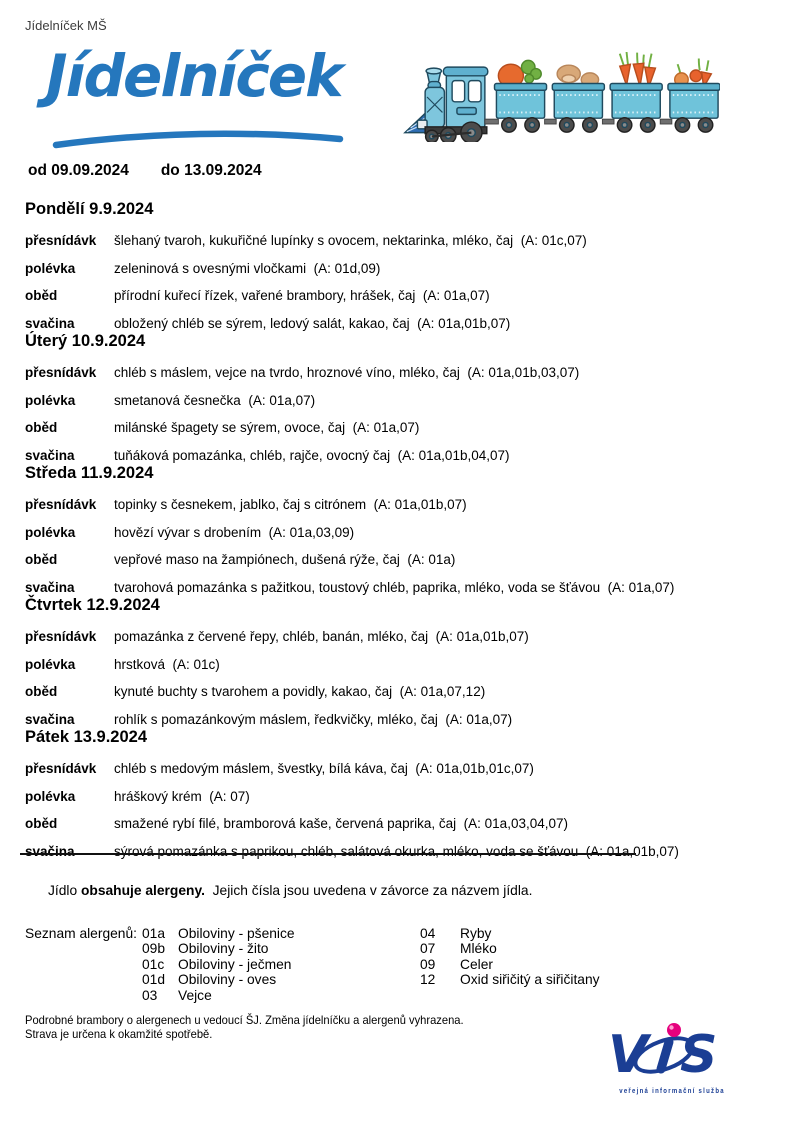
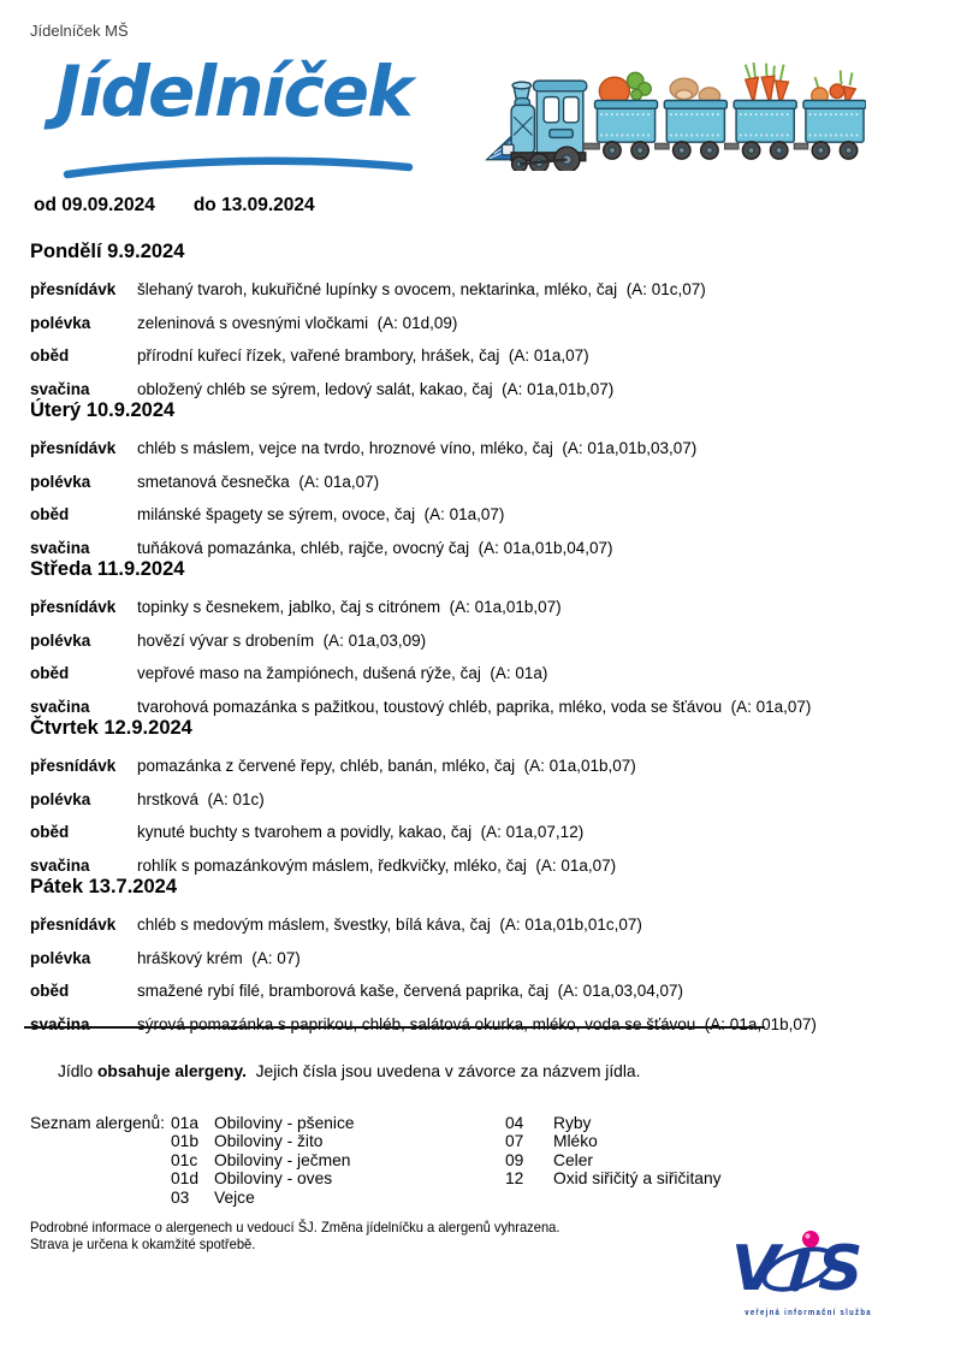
  Jídelníček MŠ
  Jídelníček
  od 09.09.2024 do 13.09.2024
  Pondělí 9.9.2024
  přesnídávk
  šlehaný tvaroh, kukuřičné lupínky s ovocem, nektarinka, mléko, čaj (A: 01c,07)
  polévka
  zeleninová s ovesnými vločkami (A: 01d,09)
  oběd
  přírodní kuřecí řízek, vařené brambory, hrášek, čaj (A: 01a,07)
  svačina
  obložený chléb se sýrem, ledový salát, kakao, čaj (A: 01a,01b,07)
  Úterý 10.9.2024
  přesnídávk
  chléb s máslem, vejce na tvrdo, hroznové víno, mléko, čaj (A: 01a,01b,03,07)
  polévka
  smetanová česnečka (A: 01a,07)
  oběd
  milánské špagety se sýrem, ovoce, čaj (A: 01a,07)
  svačina
  tuňáková pomazánka, chléb, rajče, ovocný čaj (A: 01a,01b,04,07)
  Středa 11.9.2024
  přesnídávk
  topinky s česnekem, jablko, čaj s citrónem (A: 01a,01b,07)
  polévka
  hovězí vývar s drobením (A: 01a,03,09)
  oběd
  vepřové maso na žampiónech, dušená rýže, čaj (A: 01a)
  svačina
  tvarohová pomazánka s pažitkou, toustový chléb, paprika, mléko, voda se šťávou (A: 01a,07)
  Čtvrtek 12.9.2024
  přesnídávk
  pomazánka z červené řepy, chléb, banán, mléko, čaj (A: 01a,01b,07)
  polévka
  hrstková (A: 01c)
  oběd
  kynuté buchty s tvarohem a povidly, kakao, čaj (A: 01a,07,12)
  svačina
  rohlík s pomazánkovým máslem, ředkvičky, mléko, čaj (A: 01a,07)
- Pátek 13.9.2024
+ Pátek 13.7.2024
  přesnídávk
  chléb s medovým máslem, švestky, bílá káva, čaj (A: 01a,01b,01c,07)
  polévka
  hráškový krém (A: 07)
  oběd
  smažené rybí filé, bramborová kaše, červená paprika, čaj (A: 01a,03,04,07)
  svačina
  sýrová pomazánka s paprikou, chléb, salátová okurka, mléko, voda se šťávou (A: 01a,01b,07)
  Jídlo obsahuje alergeny. Jejich čísla jsou uvedena v závorce za názvem jídla.
  Seznam alergenů:
  01a
  Obiloviny - pšenice
- 09b
+ 01b
  Obiloviny - žito
  01c
  Obiloviny - ječmen
  01d
  Obiloviny - oves
  03
  Vejce
  04
  Ryby
  07
  Mléko
  09
  Celer
  12
  Oxid siřičitý a siřičitany
- Podrobné brambory o alergenech u vedoucí ŠJ. Změna jídelníčku a alergenů vyhrazena.
+ Podrobné informace o alergenech u vedoucí ŠJ. Změna jídelníčku a alergenů vyhrazena.
  Strava je určena k okamžité spotřebě.
  V
  S
  veřejná informační služba
